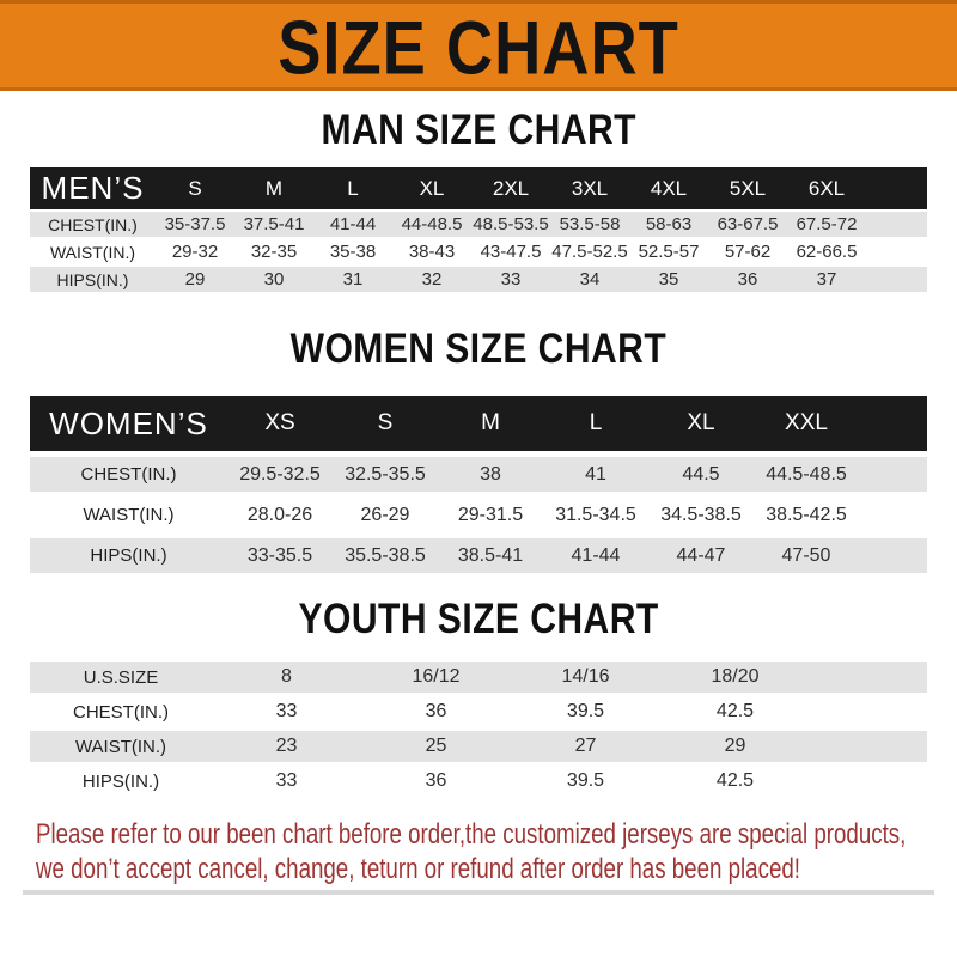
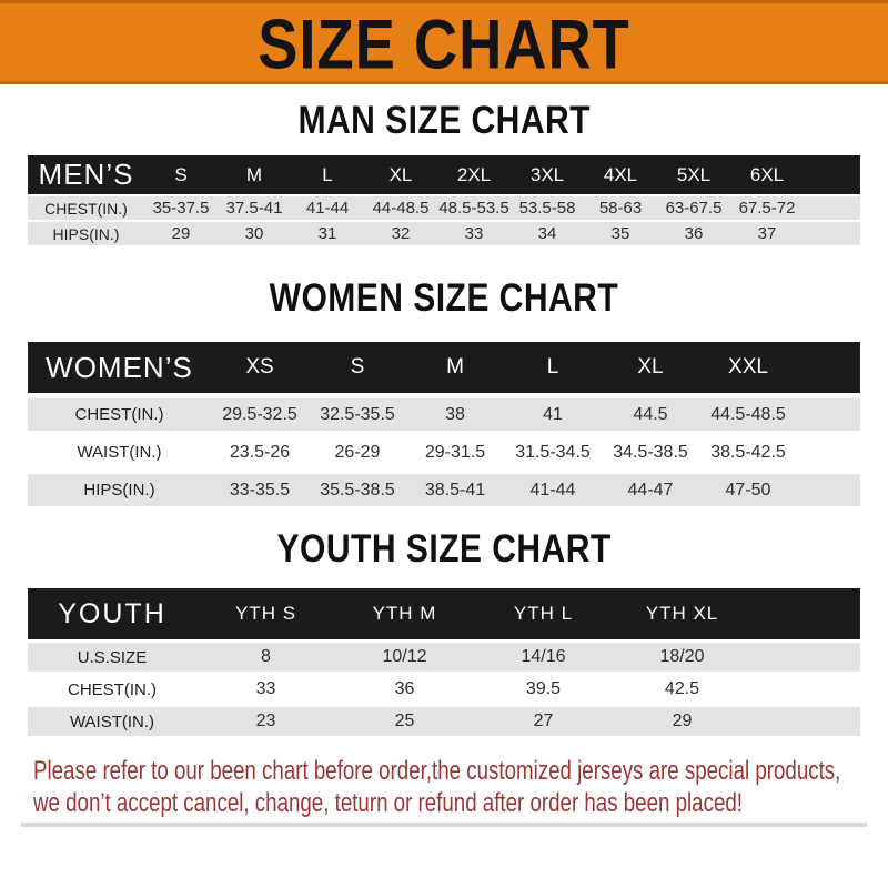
  SIZE CHART
  MAN SIZE CHART
  MEN’S	S	M	L	XL	2XL	3XL	4XL	5XL	6XL
  CHEST(IN.)	35-37.5	37.5-41	41-44	44-48.5	48.5-53.5	53.5-58	58-63	63-67.5	67.5-72
- WAIST(IN.)	29-32	32-35	35-38	38-43	43-47.5	47.5-52.5	52.5-57	57-62	62-66.5
  HIPS(IN.)	29	30	31	32	33	34	35	36	37
  WOMEN SIZE CHART
  WOMEN’S	XS	S	M	L	XL	XXL
  CHEST(IN.)	29.5-32.5	32.5-35.5	38	41	44.5	44.5-48.5
- WAIST(IN.)	28.0-26	26-29	29-31.5	31.5-34.5	34.5-38.5	38.5-42.5
+ WAIST(IN.)	23.5-26	26-29	29-31.5	31.5-34.5	34.5-38.5	38.5-42.5
  HIPS(IN.)	33-35.5	35.5-38.5	38.5-41	41-44	44-47	47-50
  YOUTH SIZE CHART
+ YOUTH	YTH S	YTH M	YTH L	YTH XL
- U.S.SIZE	8	16/12	14/16	18/20
+ U.S.SIZE	8	10/12	14/16	18/20
  CHEST(IN.)	33	36	39.5	42.5
  WAIST(IN.)	23	25	27	29
- HIPS(IN.)	33	36	39.5	42.5
  Please refer to our been chart before order,the customized jerseys are special products,
  we don’t accept cancel, change, teturn or refund after order has been placed!
